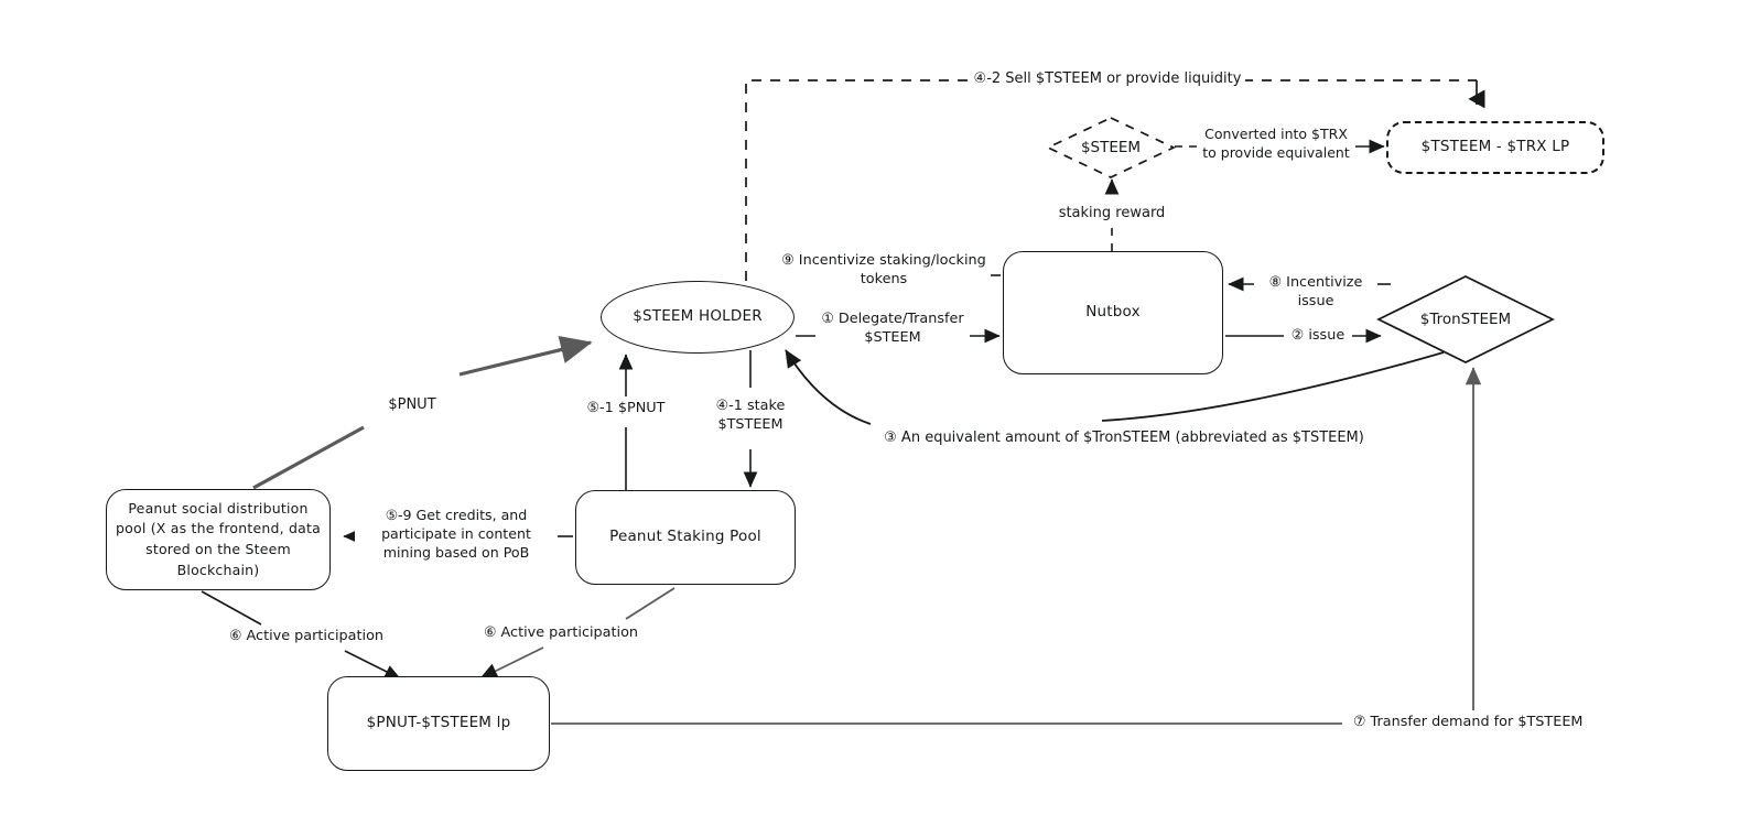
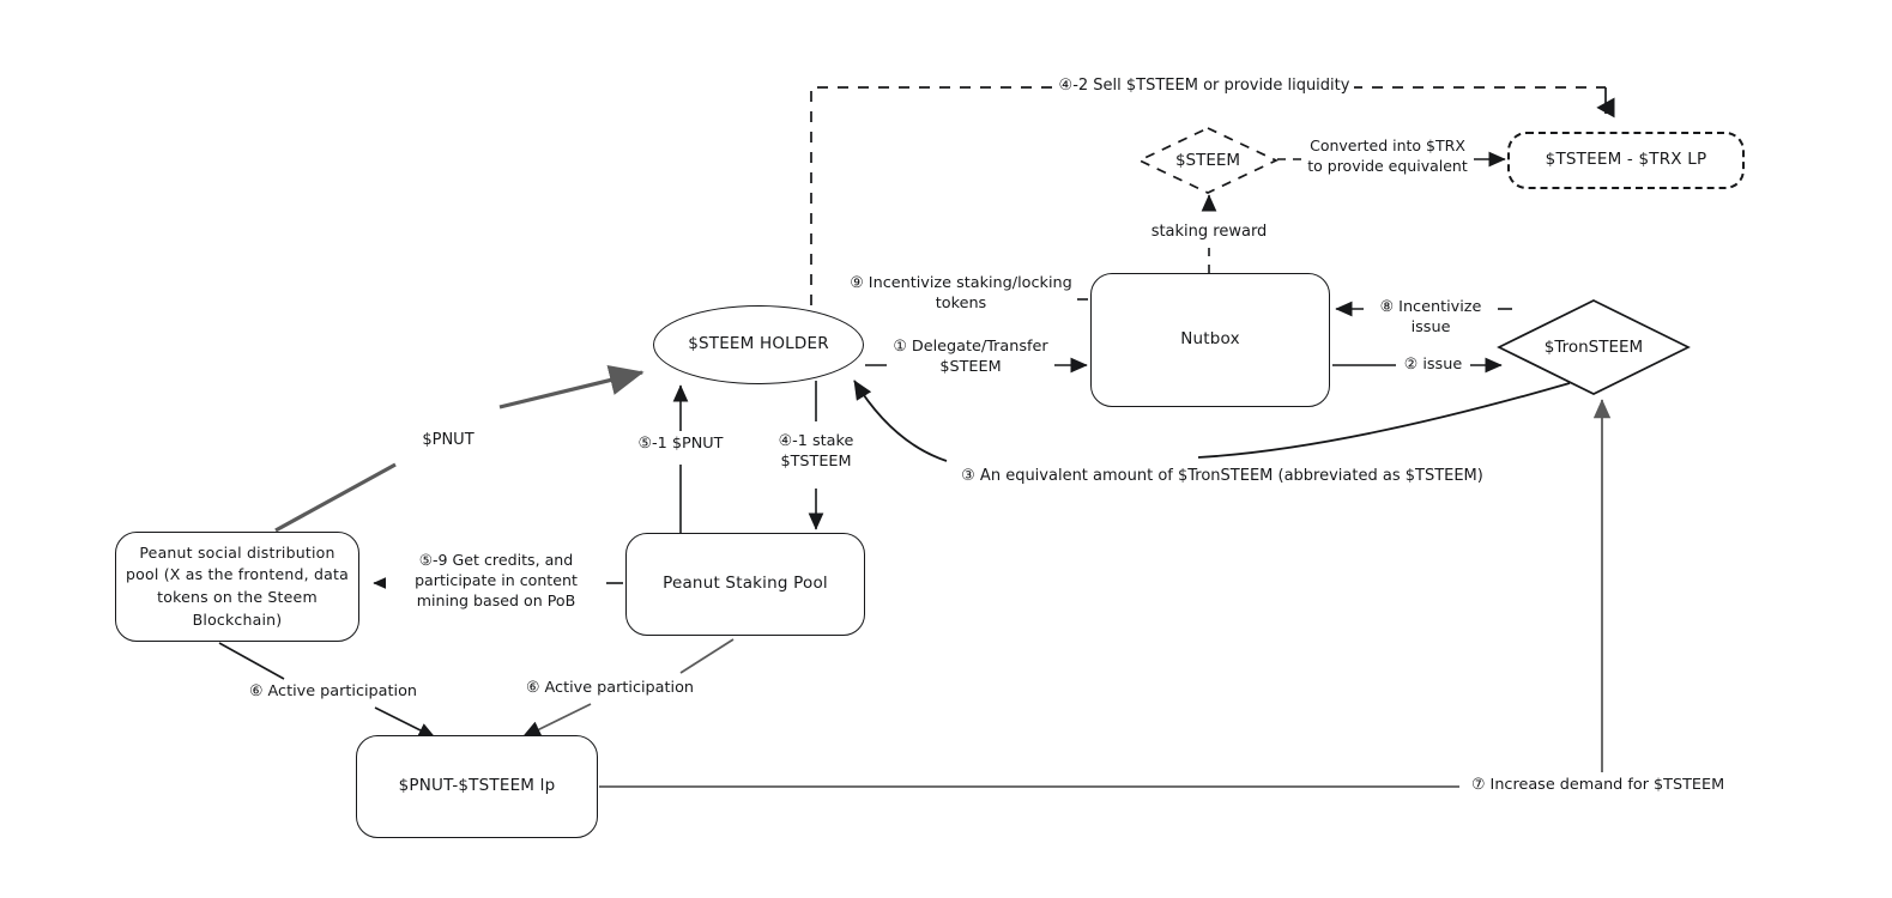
  $STEEM HOLDER
  Nutbox
  $TronSTEEM
  $STEEM
  $TSTEEM - $TRX LP
- Peanut social distribution pool (X as the frontend, data stored on the Steem Blockchain)
+ Peanut social distribution pool (X as the frontend, data tokens on the Steem Blockchain)
  Peanut Staking Pool
  $PNUT-$TSTEEM lp
  ④-2 Sell $TSTEEM or provide liquidity
  Converted into $TRX to provide equivalent
  staking reward
  ⑨ Incentivize staking/locking tokens
  ① Delegate/Transfer $STEEM
  ⑧ Incentivize issue
  ② issue
  ③ An equivalent amount of $TronSTEEM (abbreviated as $TSTEEM)
  ④-1 stake $TSTEEM
  ⑤-1 $PNUT
  $PNUT
  ⑤-9 Get credits, and participate in content mining based on PoB
  ⑥ Active participation
  ⑥ Active participation
- ⑦ Transfer demand for $TSTEEM
+ ⑦ Increase demand for $TSTEEM
